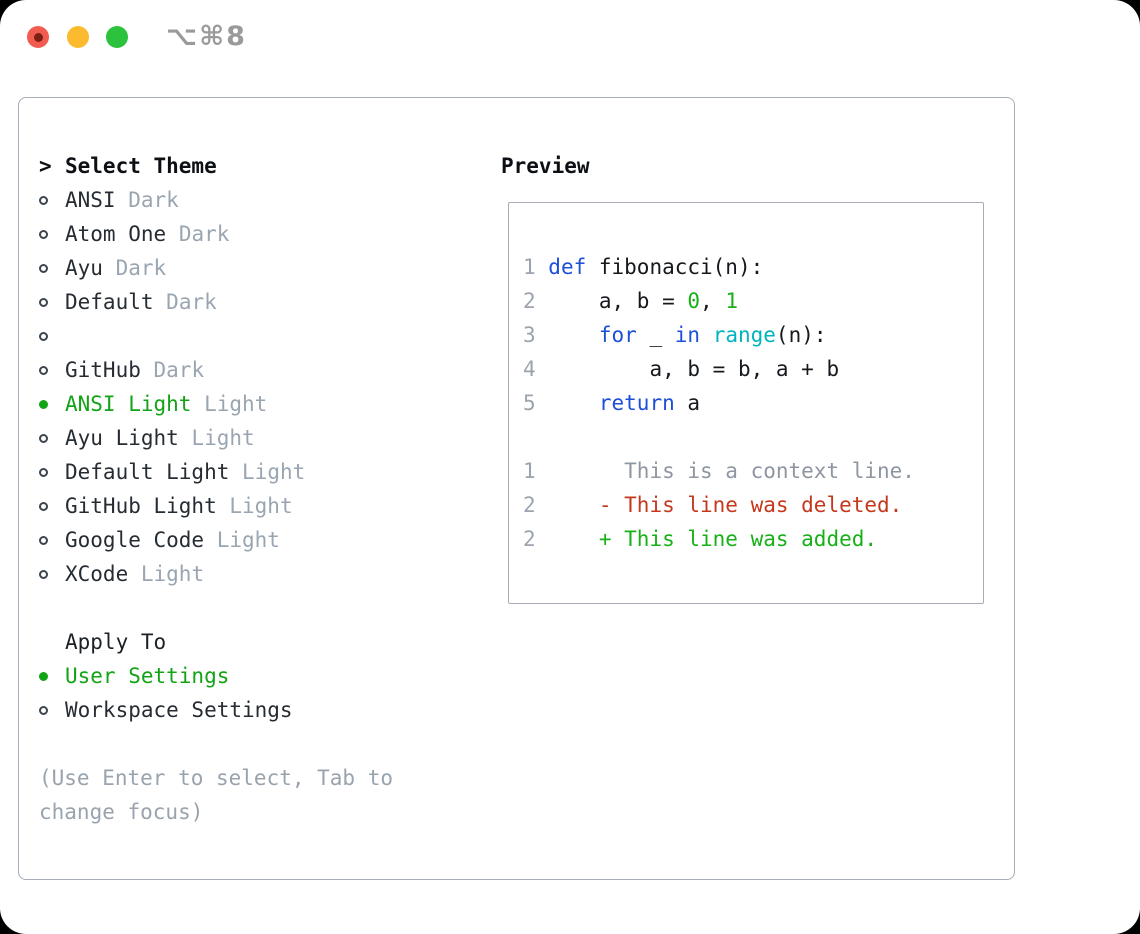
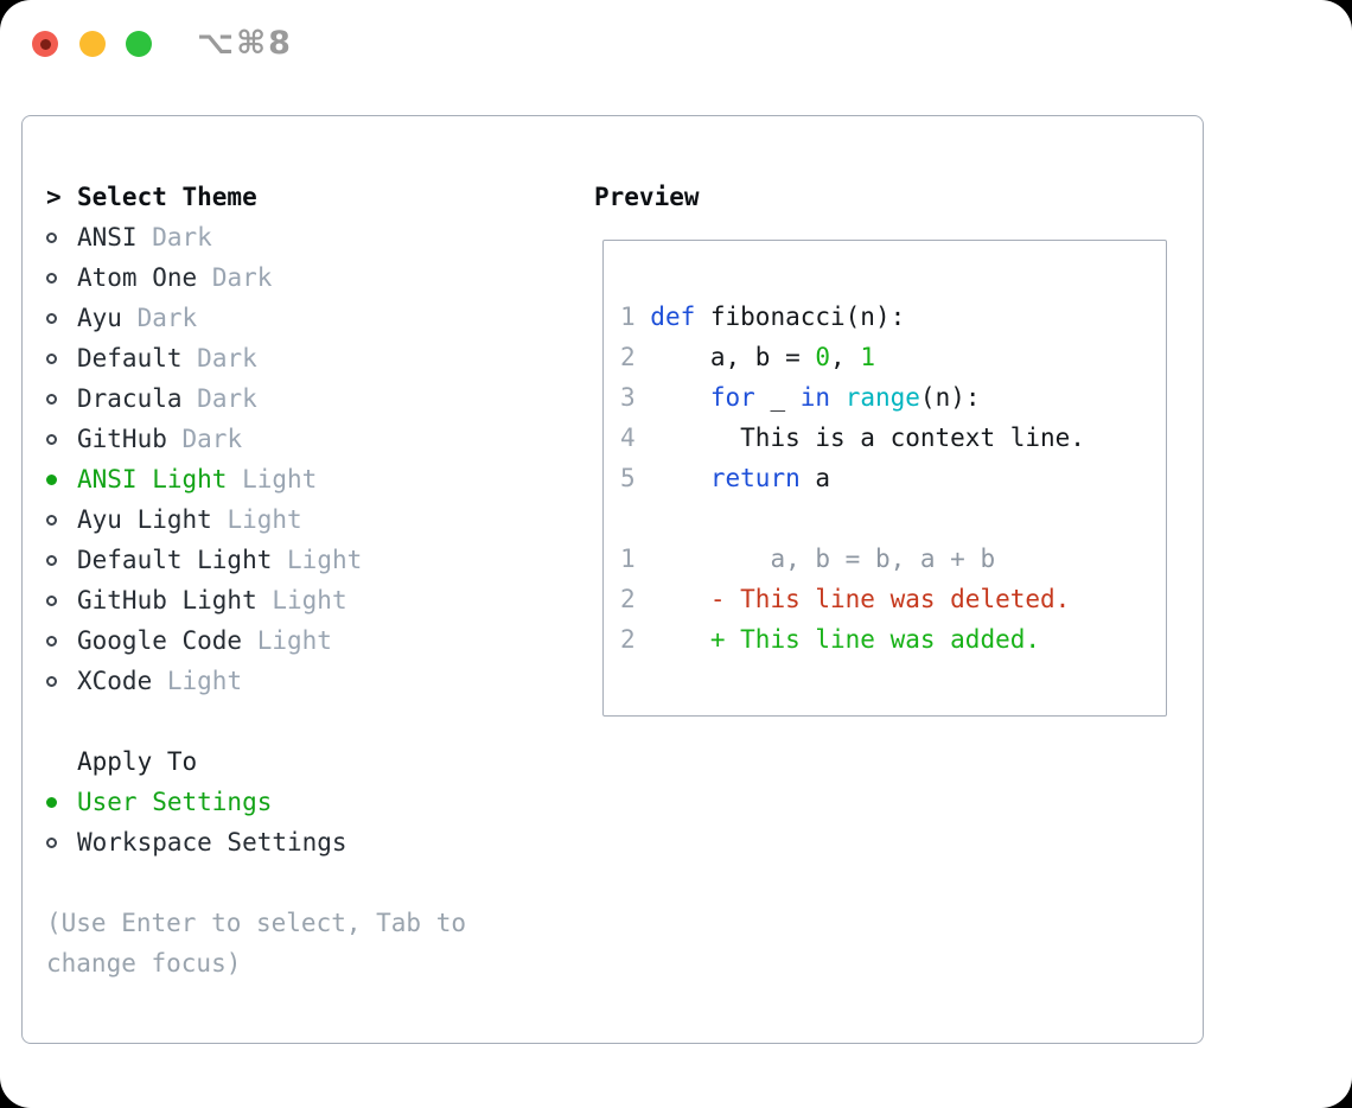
  ⌥⌘8
  >
  Select Theme
  ANSI Dark
  Atom One Dark
  Ayu Dark
  Default Dark
+ Dracula Dark
  GitHub Dark
  ANSI Light Light
  Ayu Light Light
  Default Light Light
  GitHub Light Light
  Google Code Light
  XCode Light
  Apply To
  User Settings
  Workspace Settings
  (Use Enter to select, Tab to
  change focus)
  Preview
  1 def fibonacci(n):
  2 a, b = 0, 1
  3 for _ in range(n):
- 4 a, b = b, a + b
+ 4 This is a context line.
  5 return a
- 1 This is a context line.
+ 1 a, b = b, a + b
  2 - This line was deleted.
  2 + This line was added.
